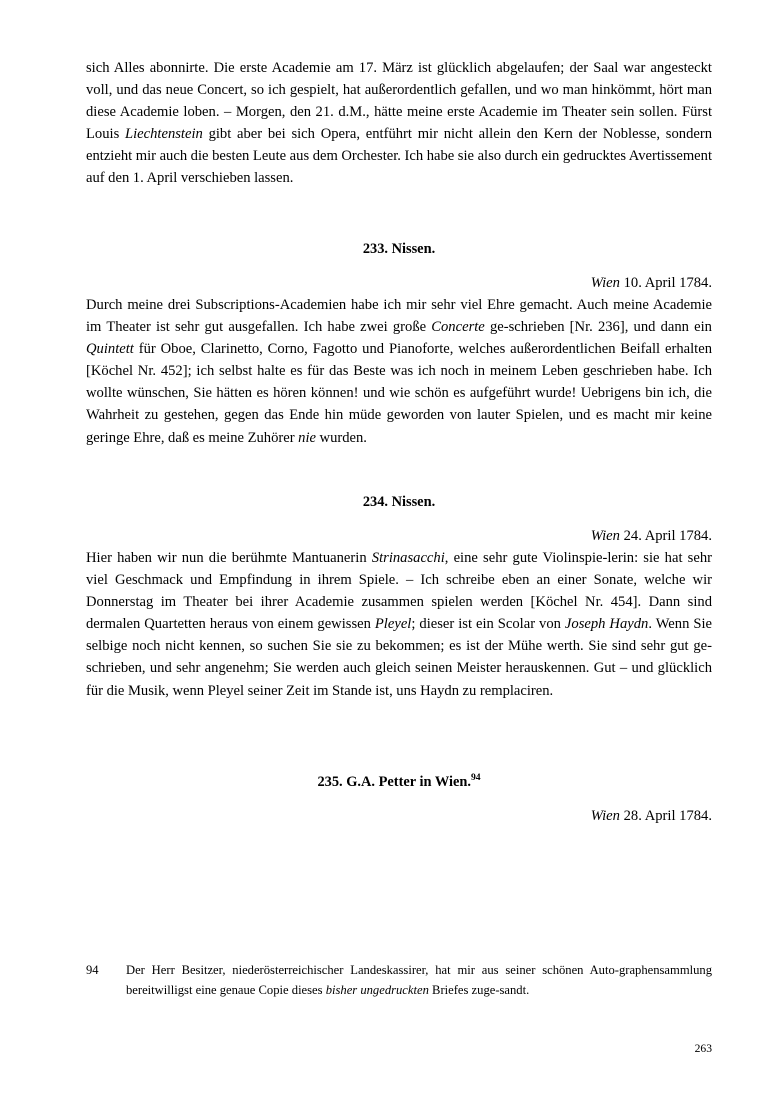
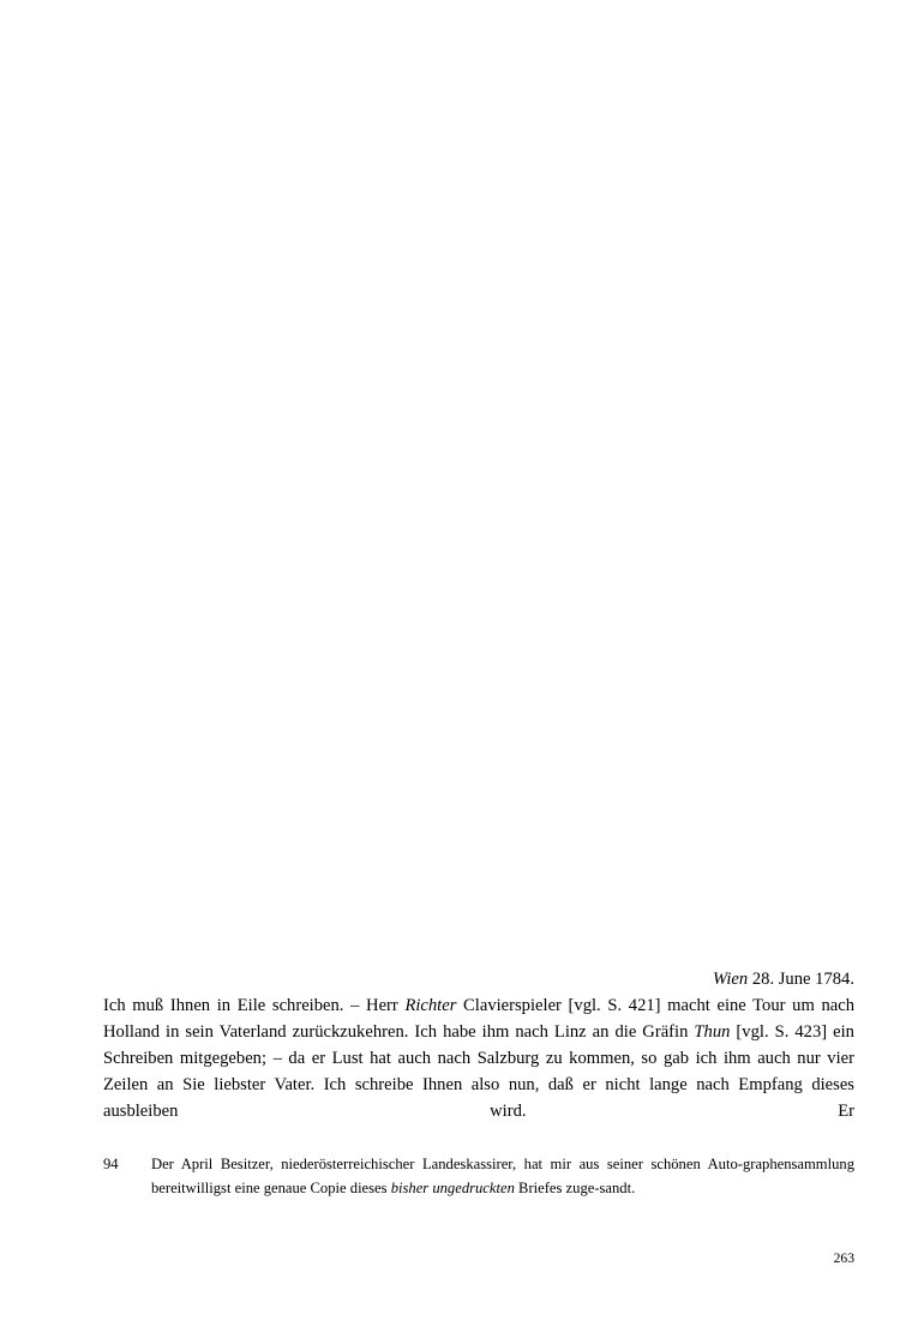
- sich Alles abonnirte. Die erste Academie am 17. März ist glücklich abgelaufen; der Saal war angesteckt voll, und das neue Concert, so ich gespielt, hat außerordentlich gefallen, und wo man hinkömmt, hört man diese Academie loben. – Morgen, den 21. d.M., hätte meine erste Academie im Theater sein sollen. Fürst Louis Liechtenstein gibt aber bei sich Opera, entführt mir nicht allein den Kern der Noblesse, sondern entzieht mir auch die besten Leute aus dem Orchester. Ich habe sie also durch ein gedrucktes Avertissement auf den 1. April verschieben lassen.
- 233. Nissen.
- Wien 10. April 1784.
- Durch meine drei Subscriptions-Academien habe ich mir sehr viel Ehre gemacht. Auch meine Academie im Theater ist sehr gut ausgefallen. Ich habe zwei große Concerte ge-schrieben [Nr. 236], und dann ein Quintett für Oboe, Clarinetto, Corno, Fagotto und Pianoforte, welches außerordentlichen Beifall erhalten [Köchel Nr. 452]; ich selbst halte es für das Beste was ich noch in meinem Leben geschrieben habe. Ich wollte wünschen, Sie hätten es hören können! und wie schön es aufgeführt wurde! Uebrigens bin ich, die Wahrheit zu gestehen, gegen das Ende hin müde geworden von lauter Spielen, und es macht mir keine geringe Ehre, daß es meine Zuhörer nie wurden.
- 234. Nissen.
- Wien 24. April 1784.
- Hier haben wir nun die berühmte Mantuanerin Strinasacchi, eine sehr gute Violinspie-lerin: sie hat sehr viel Geschmack und Empfindung in ihrem Spiele. – Ich schreibe eben an einer Sonate, welche wir Donnerstag im Theater bei ihrer Academie zusammen spielen werden [Köchel Nr. 454]. Dann sind dermalen Quartetten heraus von einem gewissen Pleyel; dieser ist ein Scolar von Joseph Haydn. Wenn Sie selbige noch nicht kennen, so suchen Sie sie zu bekommen; es ist der Mühe werth. Sie sind sehr gut ge-schrieben, und sehr angenehm; Sie werden auch gleich seinen Meister herauskennen. Gut – und glücklich für die Musik, wenn Pleyel seiner Zeit im Stande ist, uns Haydn zu remplaciren.
- 235. G.A. Petter in Wien.94
- Wien 28. April 1784.
+ Wien 28. June 1784.
+ Ich muß Ihnen in Eile schreiben. – Herr Richter Clavierspieler [vgl. S. 421] macht eine Tour um nach Holland in sein Vaterland zurückzukehren. Ich habe ihm nach Linz an die Gräfin Thun [vgl. S. 423] ein Schreiben mitgegeben; – da er Lust hat auch nach Salzburg zu kommen, so gab ich ihm auch nur vier Zeilen an Sie liebster Vater. Ich schreibe Ihnen also nun, daß er nicht lange nach Empfang dieses ausbleiben wird. Er
  94
- Der Herr Besitzer, niederösterreichischer Landeskassirer, hat mir aus seiner schönen Auto-graphensammlung bereitwilligst eine genaue Copie dieses bisher ungedruckten Briefes zuge-sandt.
+ Der April Besitzer, niederösterreichischer Landeskassirer, hat mir aus seiner schönen Auto-graphensammlung bereitwilligst eine genaue Copie dieses bisher ungedruckten Briefes zuge-sandt.
  263
